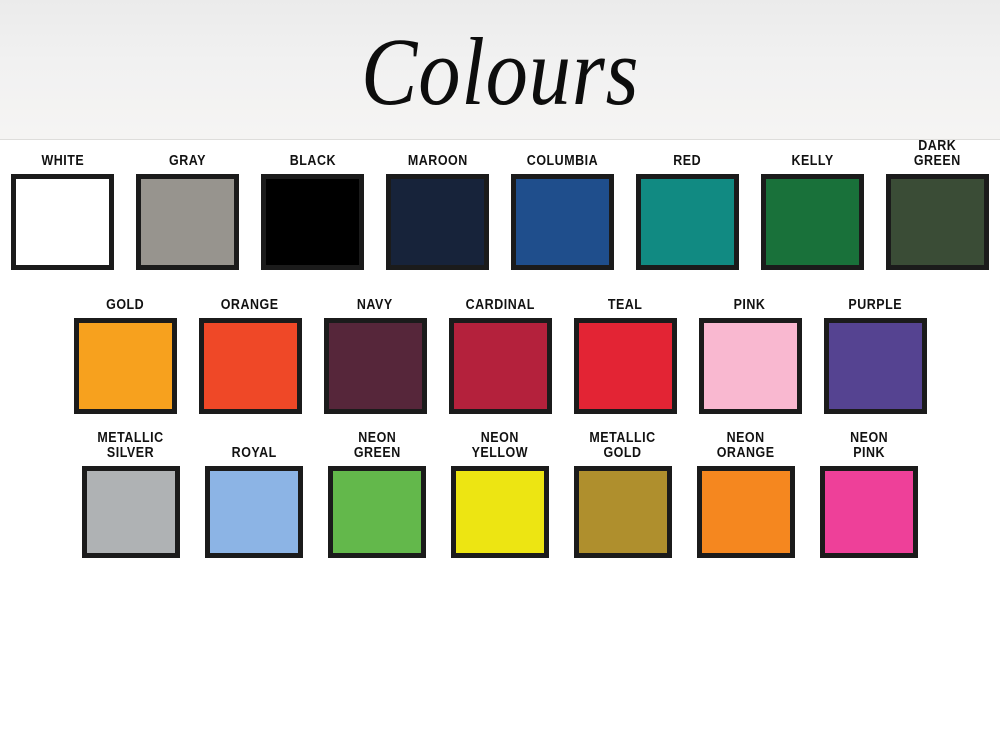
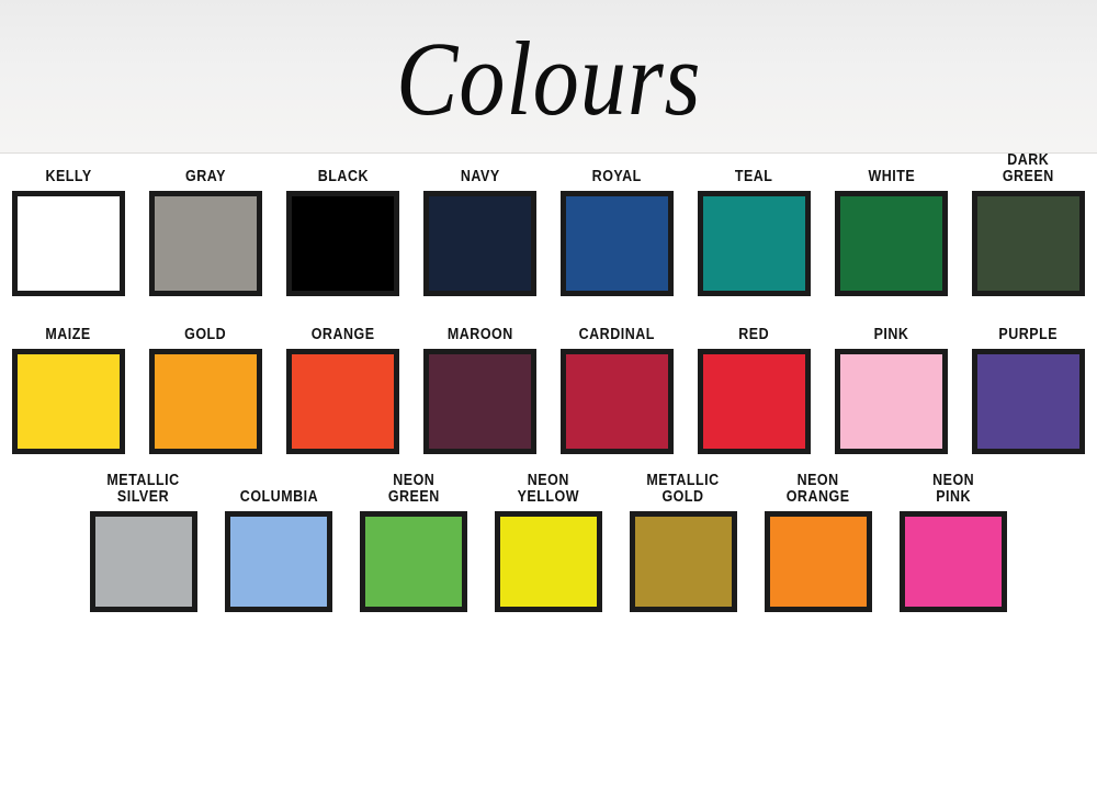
  Colours
- WHITE
+ KELLY
  GRAY
  BLACK
- MAROON
+ NAVY
- COLUMBIA
+ ROYAL
- RED
+ TEAL
- KELLY
+ WHITE
  DARK
  GREEN
+ MAIZE
  GOLD
  ORANGE
- NAVY
+ MAROON
  CARDINAL
- TEAL
+ RED
  PINK
  PURPLE
  METALLIC
  SILVER
- ROYAL
+ COLUMBIA
  NEON
  GREEN
  NEON
  YELLOW
  METALLIC
  GOLD
  NEON
  ORANGE
  NEON
  PINK
